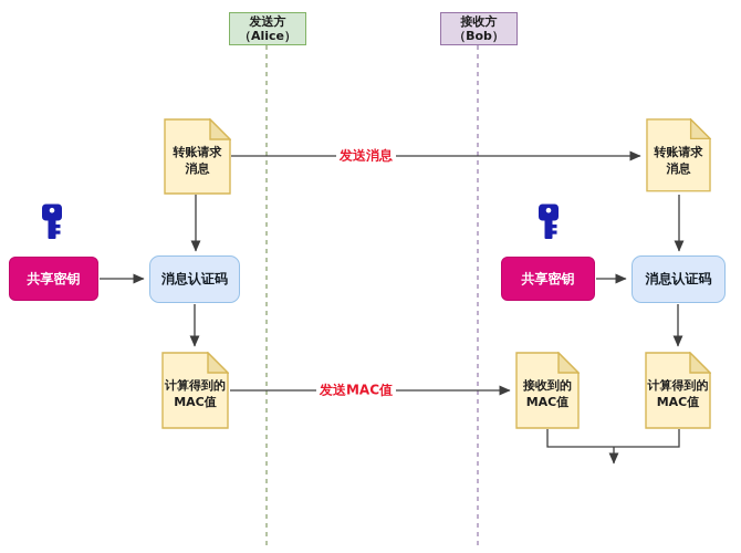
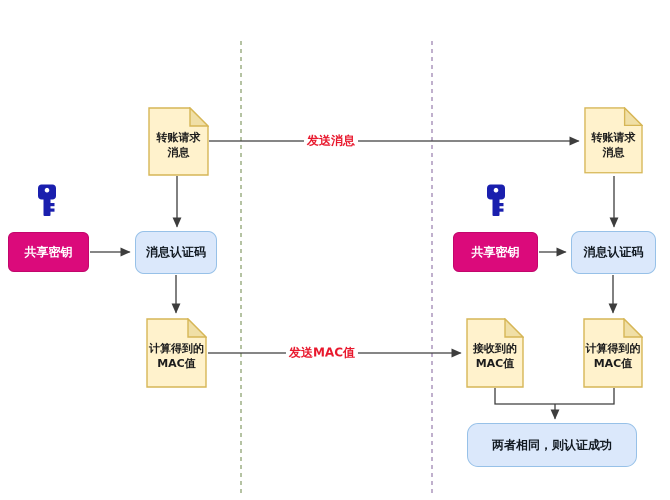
- 发送方
- （Alice）
- 接收方
- （Bob）
  转账请求
  消息
  转账请求
  消息
  共享密钥
  共享密钥
  消息认证码
  消息认证码
  计算得到的
  MAC值
  接收到的
  MAC值
  计算得到的
  MAC值
+ 两者相同，则认证成功
  发送消息
  发送MAC值
